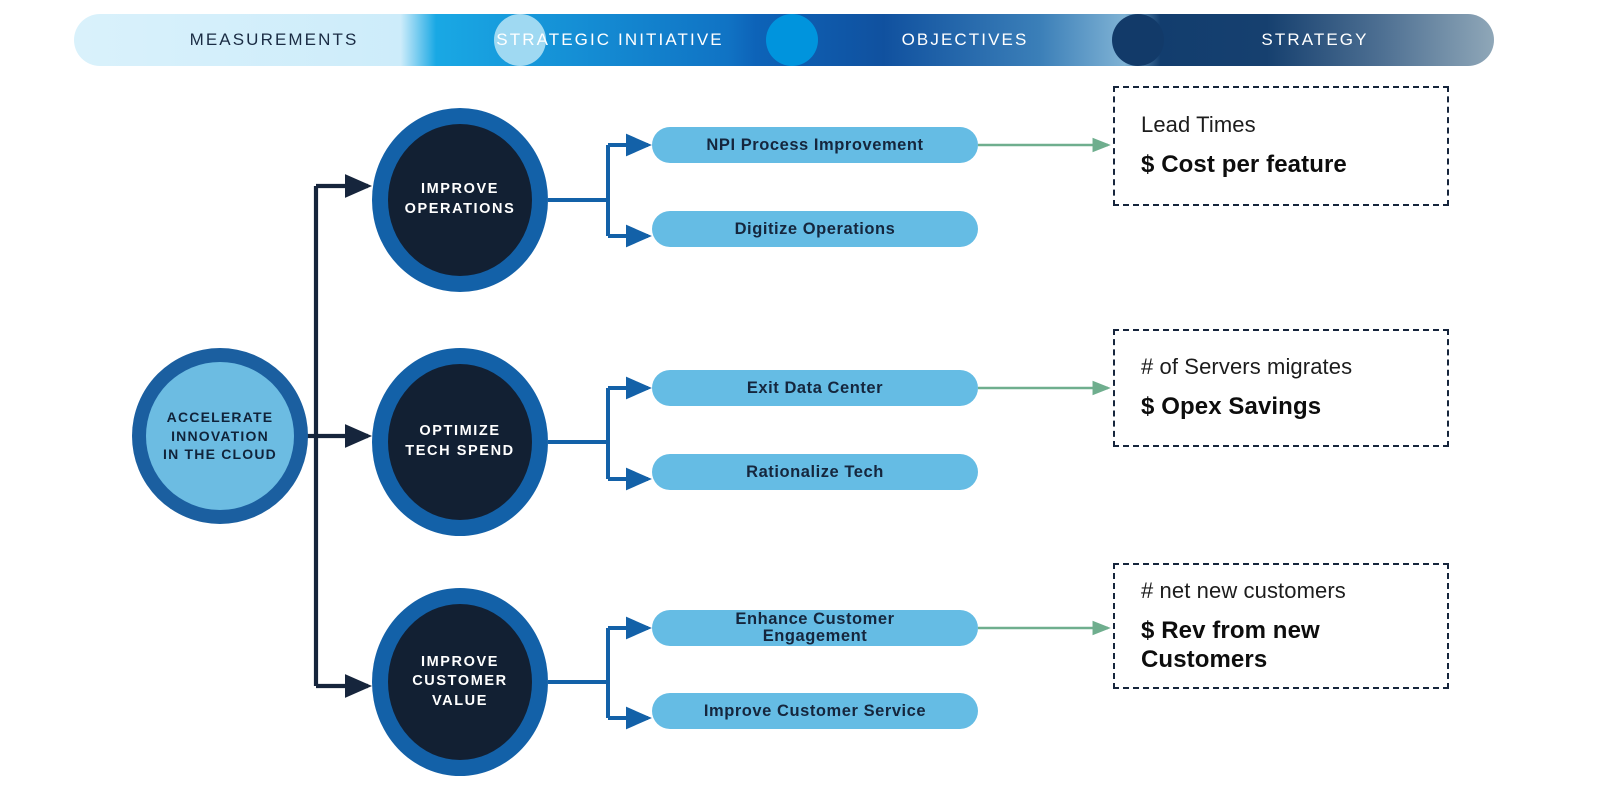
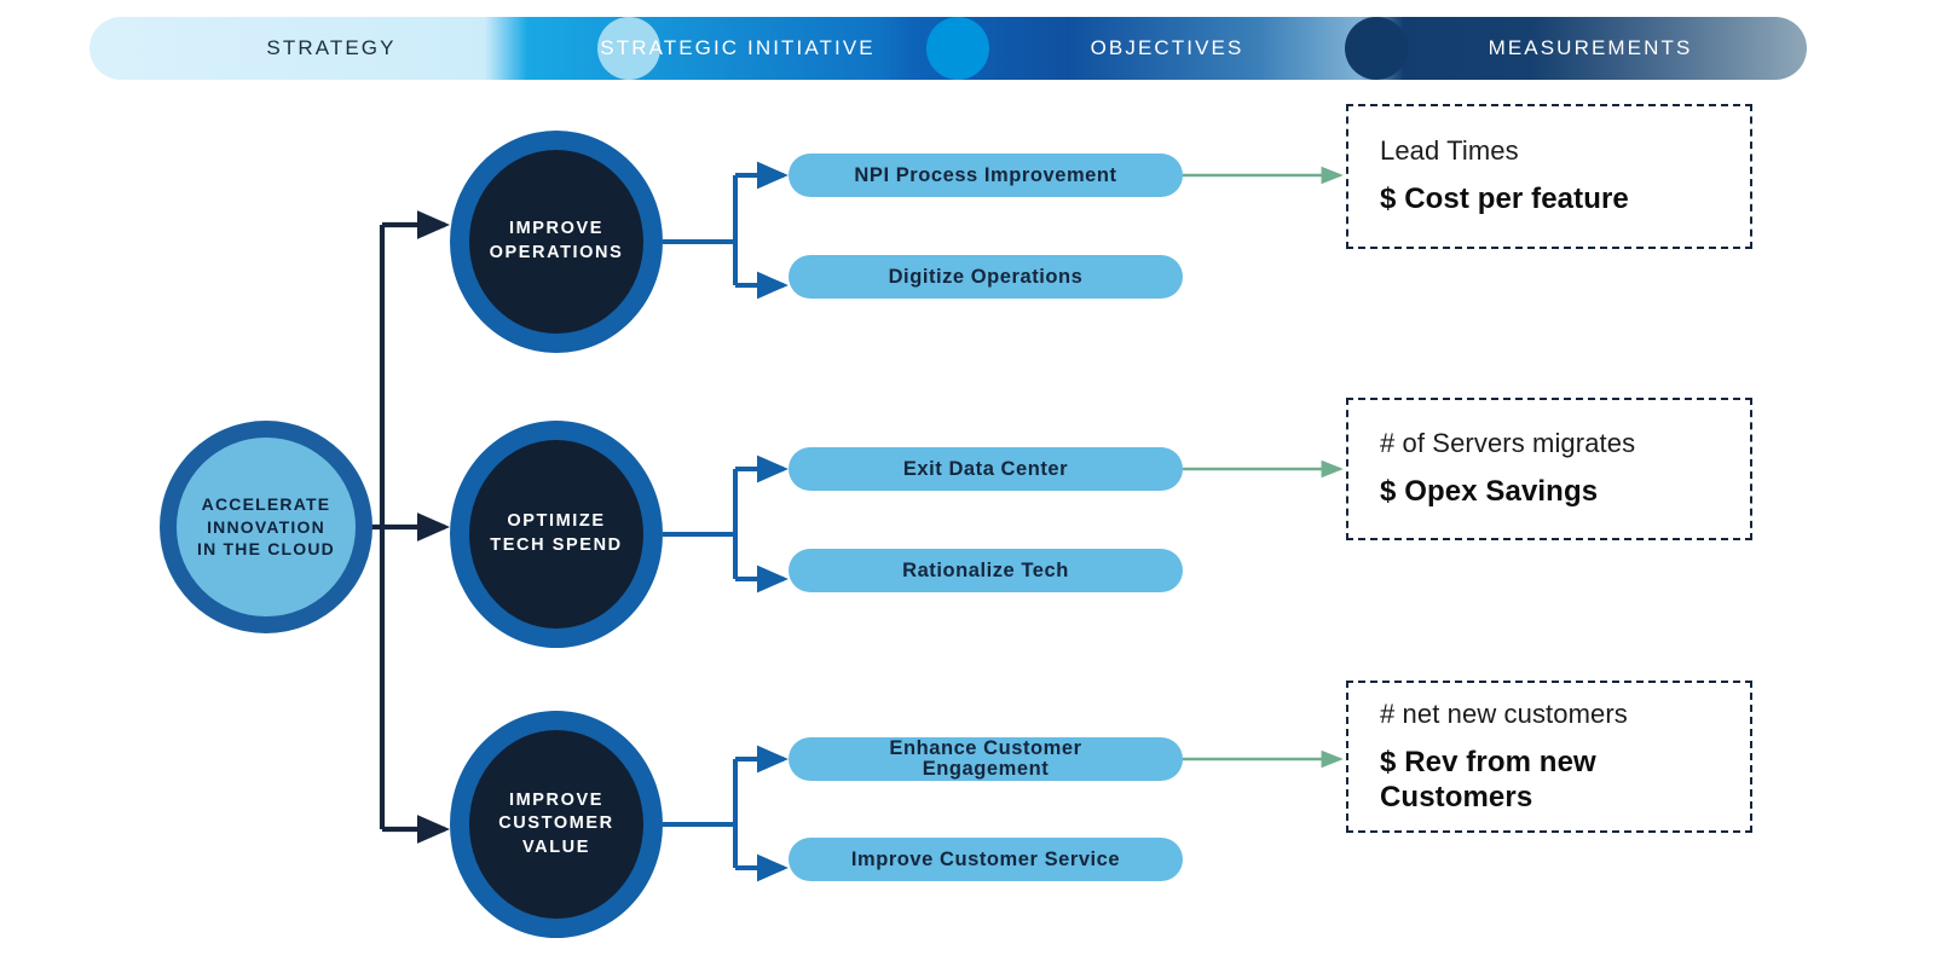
- MEASUREMENTS
+ STRATEGY
  STRATEGIC INITIATIVE
  OBJECTIVES
- STRATEGY
+ MEASUREMENTS
  ACCELERATE
  INNOVATION
  IN THE CLOUD
  IMPROVE
  OPERATIONS
  OPTIMIZE
  TECH SPEND
  IMPROVE
  CUSTOMER
  VALUE
  NPI Process Improvement
  Digitize Operations
  Exit Data Center
  Rationalize Tech
  Enhance Customer
  Engagement
  Improve Customer Service
  Lead Times
  $ Cost per feature
  # of Servers migrates
  $ Opex Savings
  # net new customers
  $ Rev from new
  Customers
